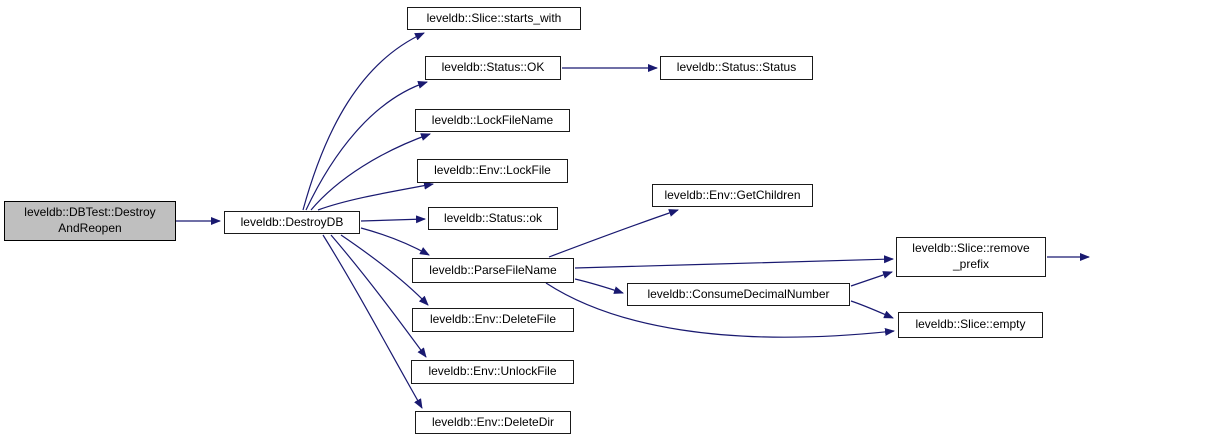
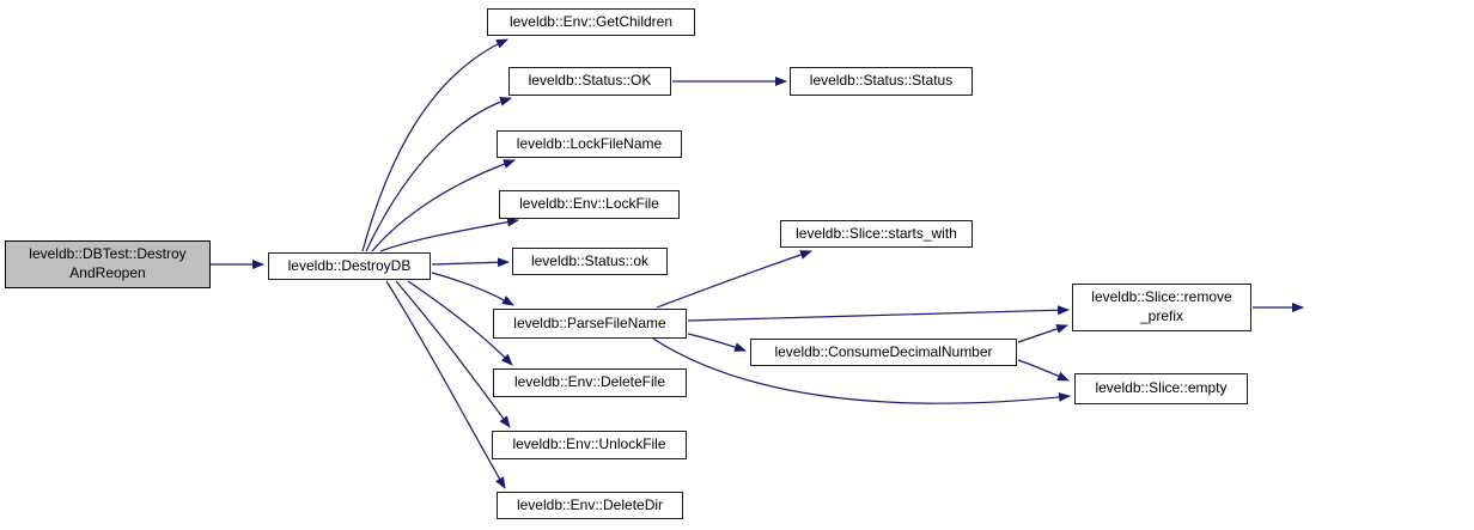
  leveldb::DBTest::Destroy
  AndReopen
  leveldb::DestroyDB
- leveldb::Slice::starts_with
+ leveldb::Env::GetChildren
  leveldb::Status::OK
  leveldb::Status::Status
  leveldb::LockFileName
  leveldb::Env::LockFile
  leveldb::Status::ok
- leveldb::Env::GetChildren
+ leveldb::Slice::starts_with
  leveldb::ParseFileName
  leveldb::ConsumeDecimalNumber
  leveldb::Env::DeleteFile
  leveldb::Env::UnlockFile
  leveldb::Env::DeleteDir
  leveldb::Slice::remove
  _prefix
  leveldb::Slice::empty
